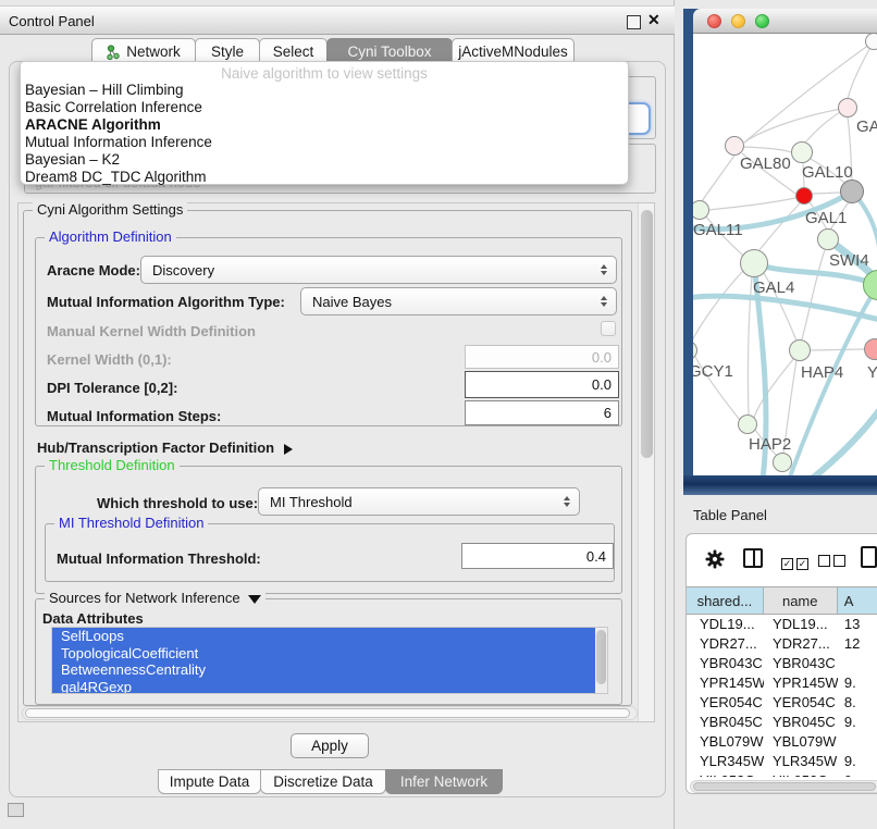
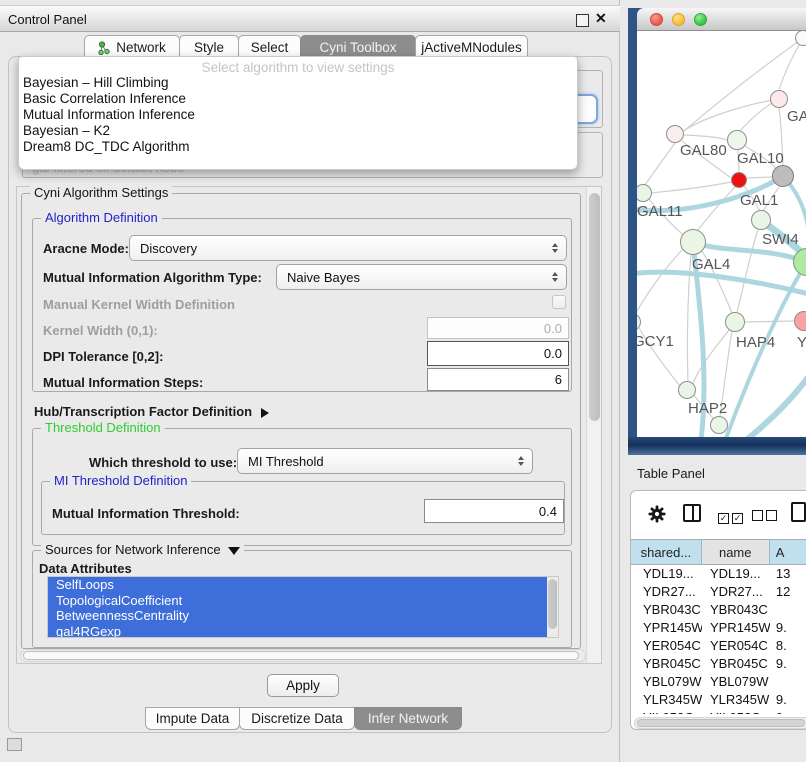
  Control Panel
  ✕
  Network
  Style
  Select
  Cyni Toolbox
  jActiveMNodules
- Naive algorithm to view settings
+ Select algorithm to view settings
  Bayesian – Hill Climbing
  Basic Correlation Inference
- ARACNE Algorithm
  Mutual Information Inference
  Bayesian – K2
  Dream8 DC_TDC Algorithm
  Cyni Algorithm Settings
  Algorithm Definition
  Aracne Mode:
  Discovery
  Mutual Information Algorithm Type:
  Naive Bayes
  Manual Kernel Width Definition
  Kernel Width (0,1):
  0.0
  DPI Tolerance [0,2]:
  0.0
  Mutual Information Steps:
  6
  Hub/Transcription Factor Definition
  Threshold Definition
  Which threshold to use:
  MI Threshold
  MI Threshold Definition
  Mutual Information Threshold:
  0.4
  Sources for Network Inference
  Data Attributes
  SelfLoops
  TopologicalCoefficient
  BetweennessCentrality
  gal4RGexp
  Apply
  Impute Data
  Discretize Data
  Infer Network
  GAL80
  GAL10
  GAL1
  GAL11
  SWI4
  GAL4
  GCY1
  HAP4
  Y
  HAP2
  Table Panel
  ✓ ✓
  shared...
  name
  A
  YDL19...
  YDL19...
  13
  YDR27...
  YDR27...
  12
  YBR043C
  YBR043C
  YPR145W
  YPR145W
  9.
  YER054C
  YER054C
  8.
  YBR045C
  YBR045C
  9.
  YBL079W
  YBL079W
  YLR345W
  YLR345W
  9.
